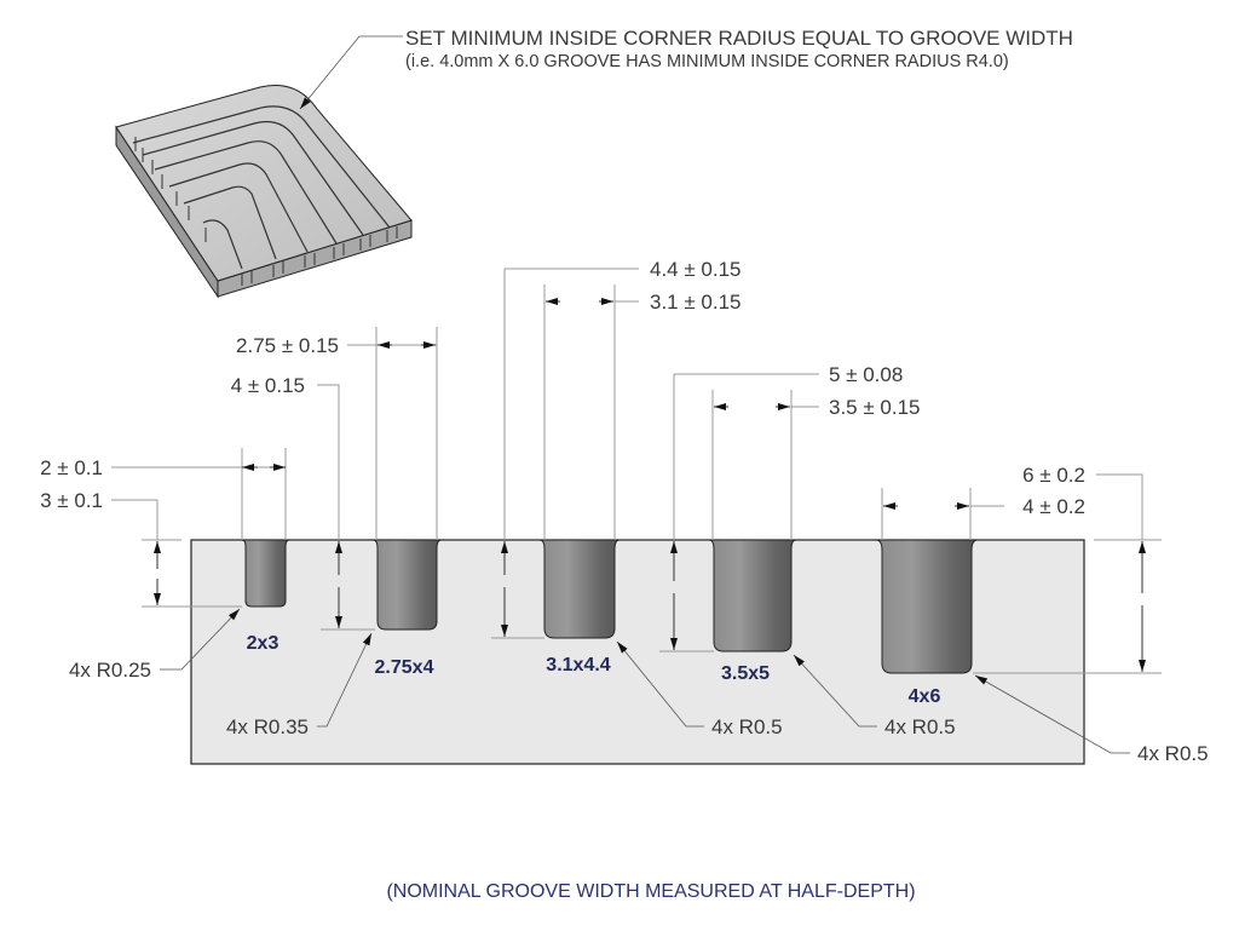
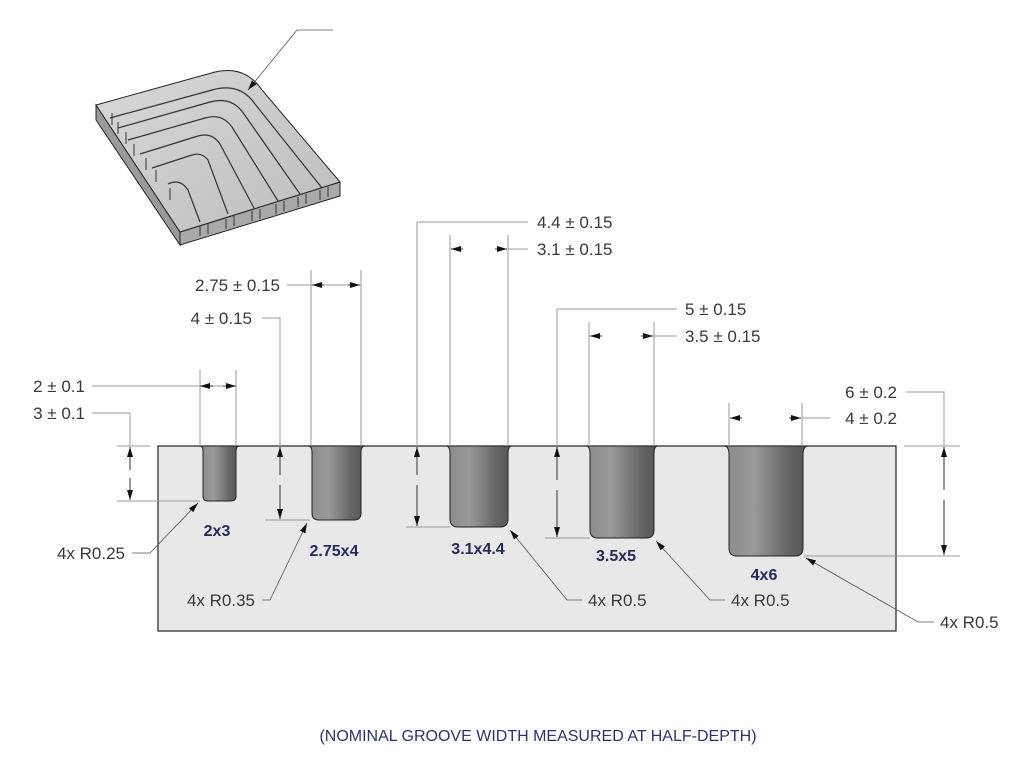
- SET MINIMUM INSIDE CORNER RADIUS EQUAL TO GROOVE WIDTH
- (i.e. 4.0mm X 6.0 GROOVE HAS MINIMUM INSIDE CORNER RADIUS R4.0)
  2x3
  2.75x4
  3.1x4.4
  3.5x5
  4x6
  2 ± 0.1
  3 ± 0.1
  4x R0.25
  2.75 ± 0.15
  4 ± 0.15
  4x R0.35
  4.4 ± 0.15
  3.1 ± 0.15
  4x R0.5
- 5 ± 0.08
+ 5 ± 0.15
  3.5 ± 0.15
  4x R0.5
  6 ± 0.2
  4 ± 0.2
  4x R0.5
  (NOMINAL GROOVE WIDTH MEASURED AT HALF-DEPTH)
